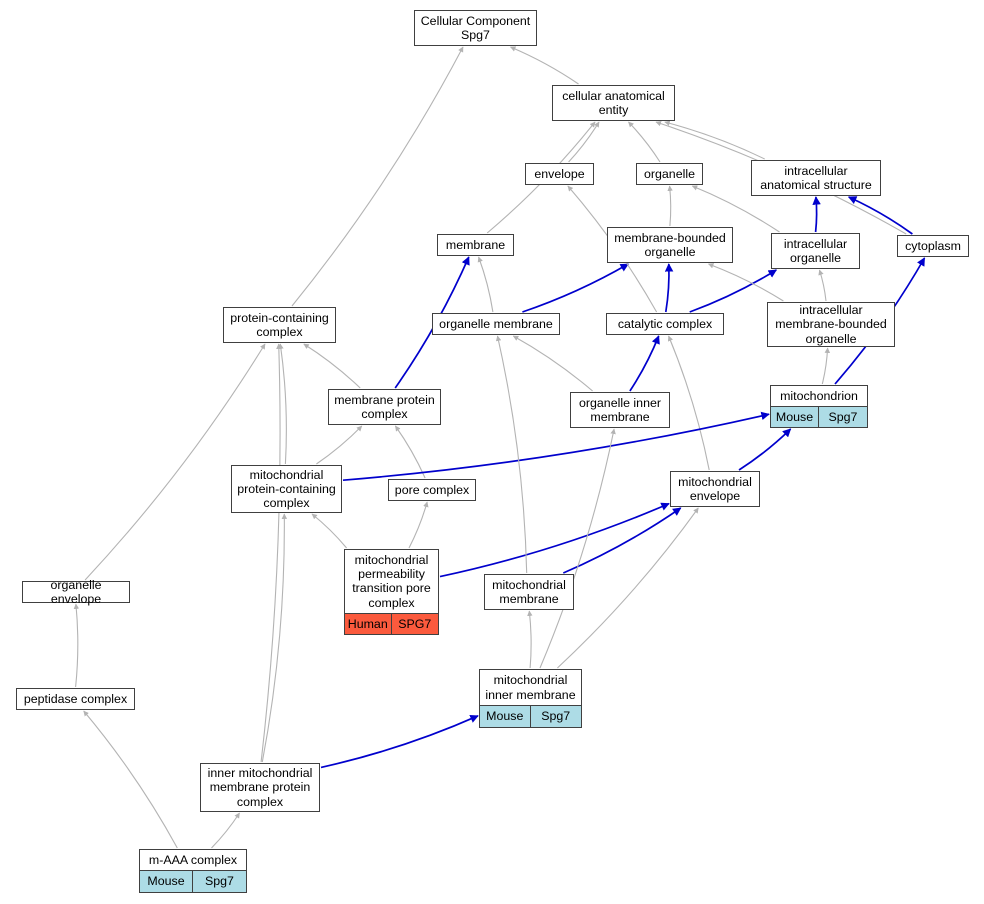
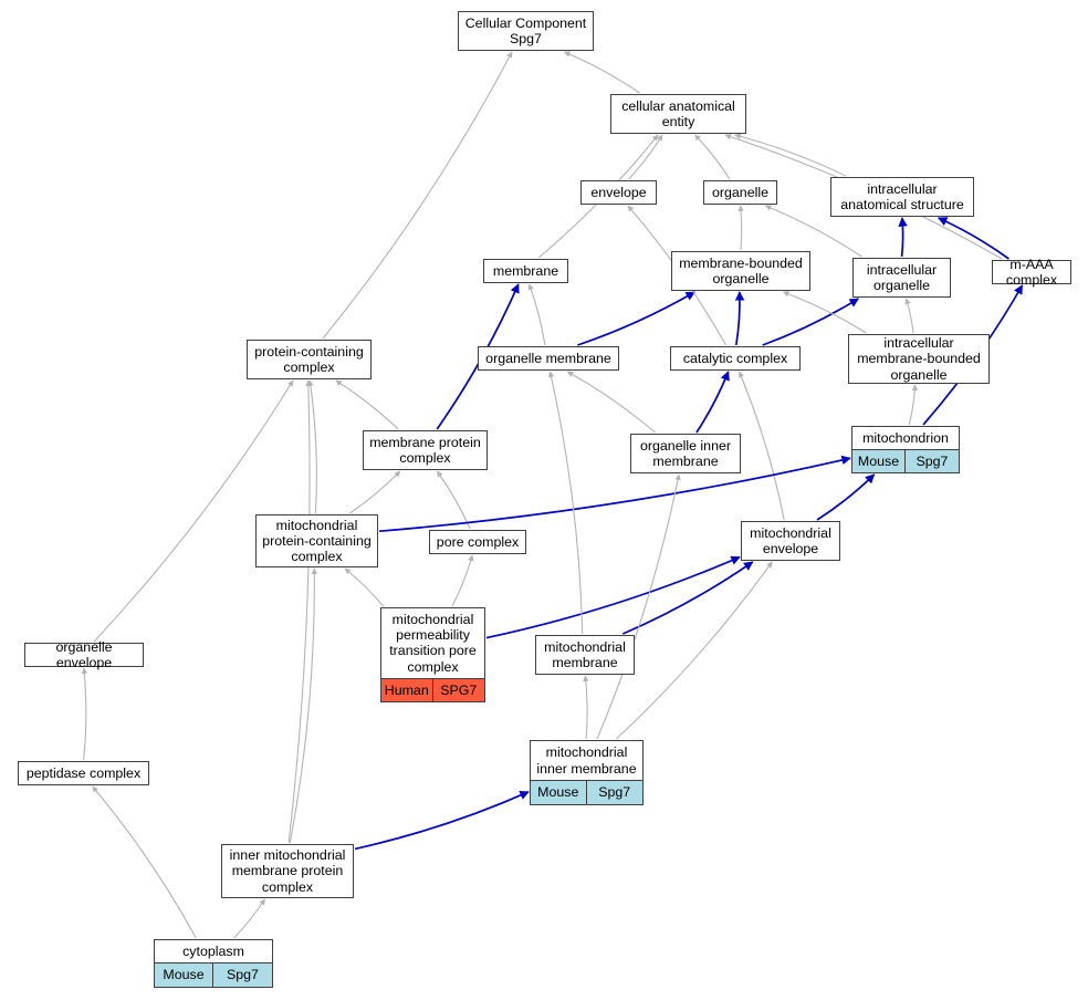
  Cellular Component
  Spg7
  cellular anatomical
  entity
  envelope
  organelle
  intracellular
  anatomical structure
  membrane
  membrane-bounded
  organelle
  intracellular
  organelle
- cytoplasm
+ m-AAA complex
  protein-containing
  complex
  organelle membrane
  catalytic complex
  intracellular
  membrane-bounded
  organelle
  membrane protein
  complex
  organelle inner
  membrane
  mitochondrion
  Mouse
  Spg7
  mitochondrial
  protein-containing
  complex
  pore complex
  mitochondrial
  envelope
  organelle envelope
  mitochondrial
  permeability
  transition pore
  complex
  Human
  SPG7
  mitochondrial
  membrane
  peptidase complex
  mitochondrial
  inner membrane
  Mouse
  Spg7
  inner mitochondrial
  membrane protein
  complex
- m-AAA complex
+ cytoplasm
  Mouse
  Spg7
